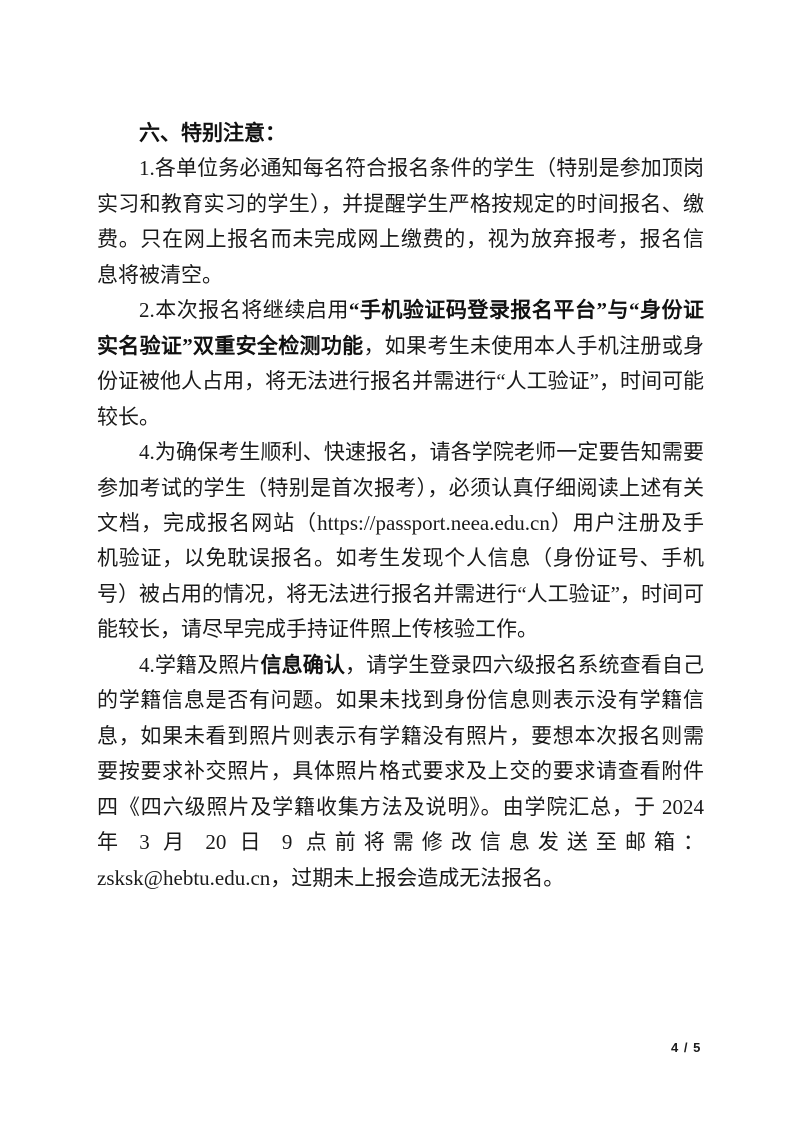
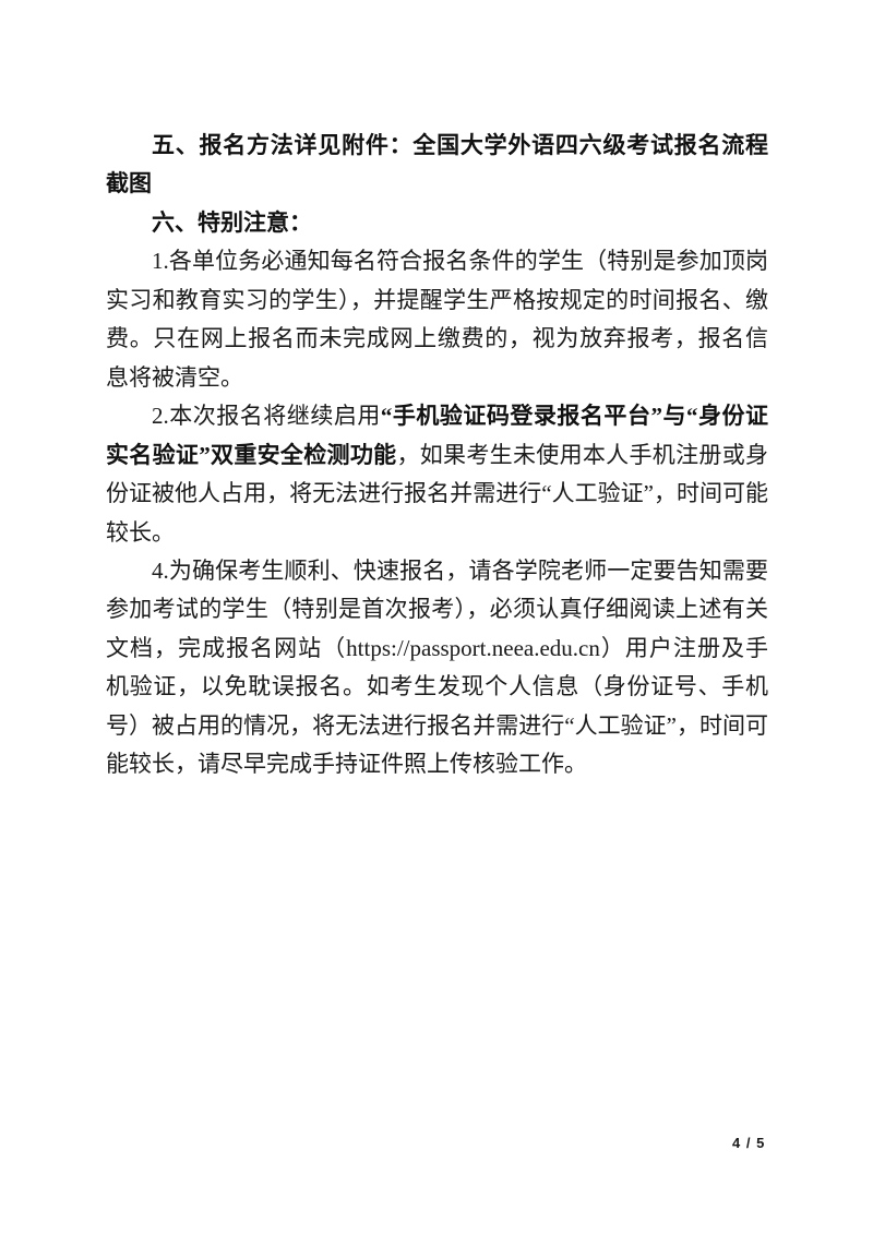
+ 五、报名方法详见附件：全国大学外语四六级考试报名流程截图
  六、特别注意：
  1.各单位务必通知每名符合报名条件的学生（特别是参加顶岗实习和教育实习的学生），并提醒学生严格按规定的时间报名、缴费。只在网上报名而未完成网上缴费的，视为放弃报考，报名信息将被清空。
  2.本次报名将继续启用“手机验证码登录报名平台”与“身份证实名验证”双重安全检测功能，如果考生未使用本人手机注册或身份证被他人占用，将无法进行报名并需进行“人工验证”，时间可能较长。
  4.为确保考生顺利、快速报名，请各学院老师一定要告知需要参加考试的学生（特别是首次报考），必须认真仔细阅读上述有关文档，完成报名网站（https://passport.neea.edu.cn）用户注册及手机验证，以免耽误报名。如考生发现个人信息（身份证号、手机号）被占用的情况，将无法进行报名并需进行“人工验证”，时间可能较长，请尽早完成手持证件照上传核验工作。
- 4.学籍及照片信息确认，请学生登录四六级报名系统查看自己的学籍信息是否有问题。如果未找到身份信息则表示没有学籍信息，如果未看到照片则表示有学籍没有照片，要想本次报名则需要按要求补交照片，具体照片格式要求及上交的要求请查看附件四《四六级照片及学籍收集方法及说明》。由学院汇总，于 2024 年 3 月 20 日 9 点前将需修改信息发送至邮箱：zsksk@hebtu.edu.cn，过期未上报会造成无法报名。
  4 / 5
